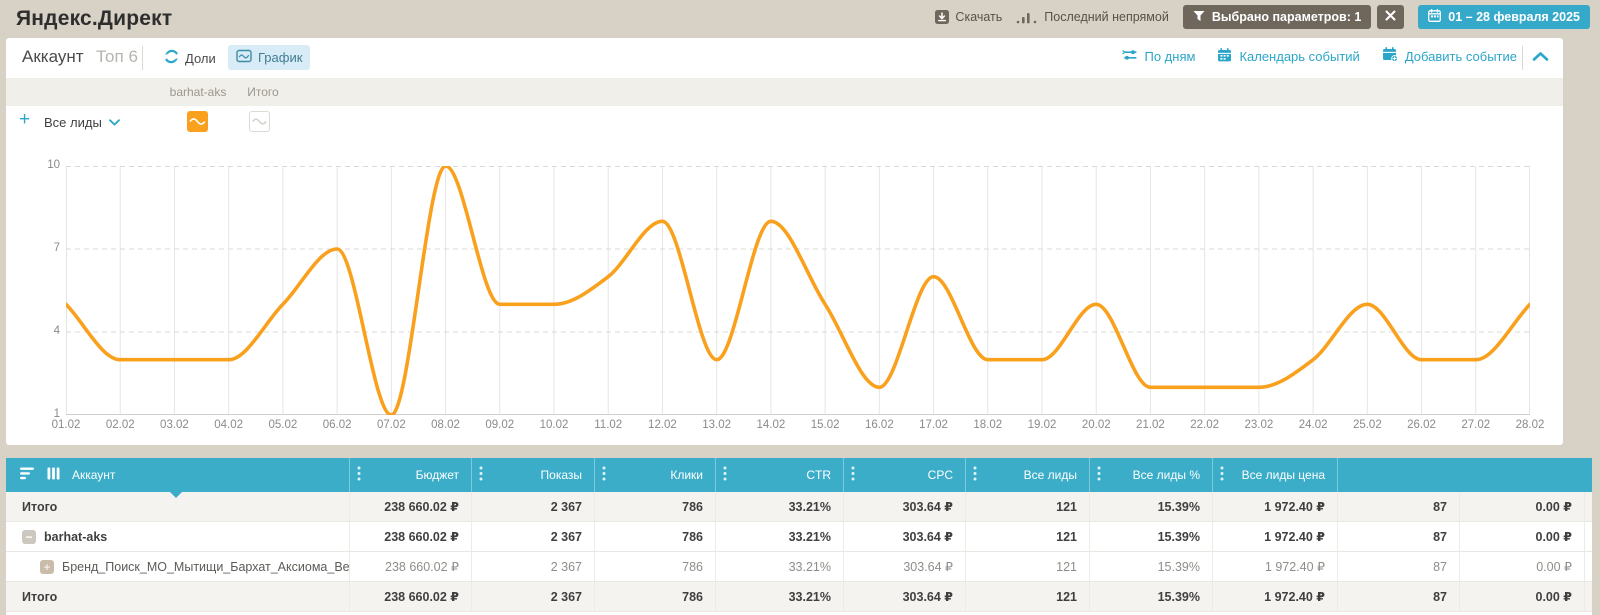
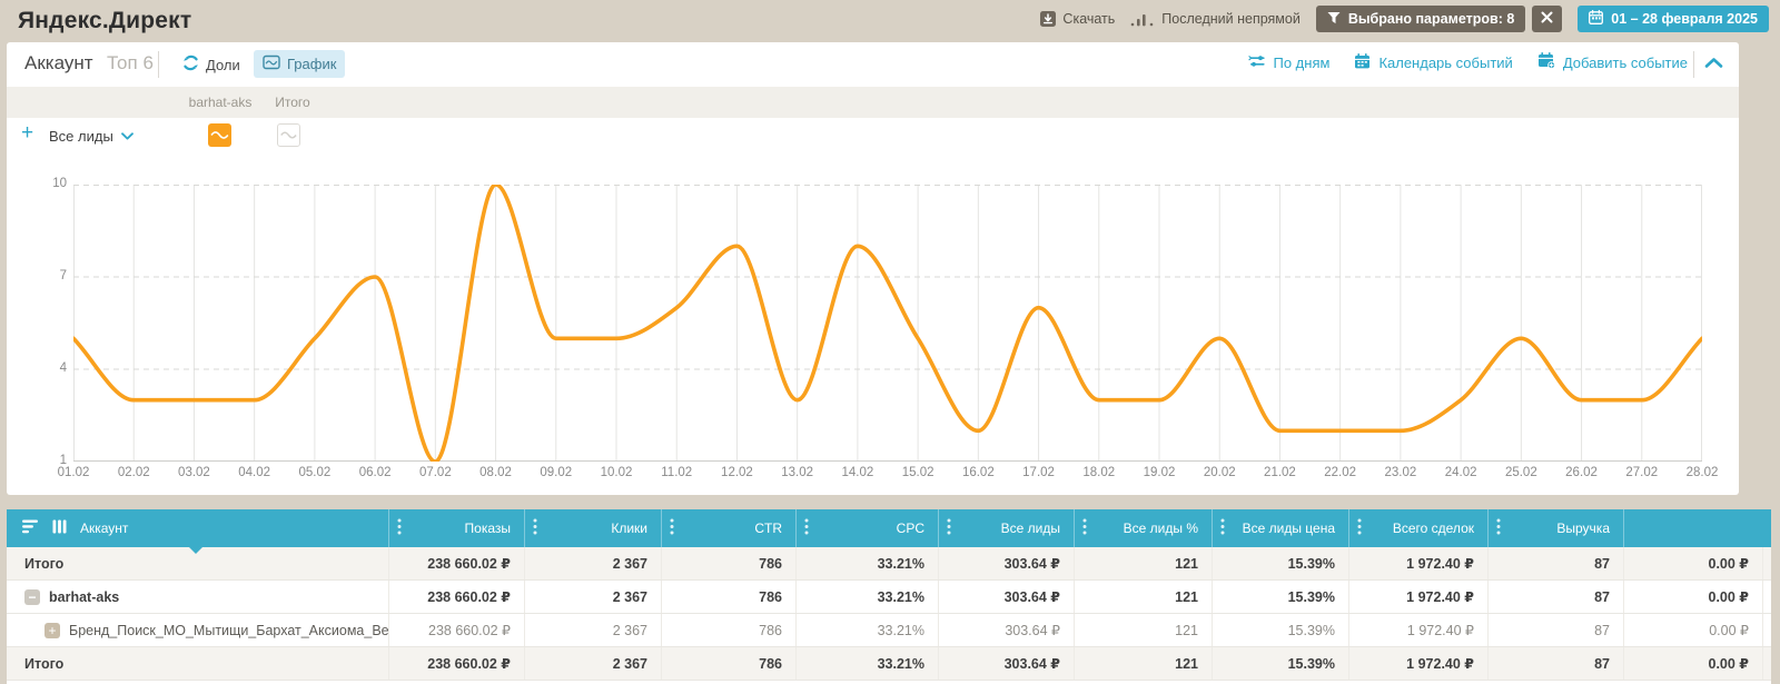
  Яндекс.Директ
  Скачать
  Последний непрямой
- Выбрано параметров: 1
+ Выбрано параметров: 8
  01 – 28 февраля 2025
  Аккаунт
  Топ 6
  Доли
  График
  По дням
  Календарь событий
  Добавить событие
  barhat-aks
  Итого
  +
  Все лиды
  1
  4
  7
  10
  01.02
  02.02
  03.02
  04.02
  05.02
  06.02
  07.02
  08.02
  09.02
  10.02
  11.02
  12.02
  13.02
  14.02
  15.02
  16.02
  17.02
  18.02
  19.02
  20.02
  21.02
  22.02
  23.02
  24.02
  25.02
  26.02
  27.02
  28.02
  Аккаунт
- Бюджет
  Показы
  Клики
  CTR
  CPC
  Все лиды
  Все лиды %
  Все лиды цена
+ Всего сделок
+ Выручка
  Итого
  238 660.02 ₽
  2 367
  786
  33.21%
  303.64 ₽
  121
  15.39%
  1 972.40 ₽
  87
  0.00 ₽
  −
  barhat-aks
  238 660.02 ₽
  2 367
  786
  33.21%
  303.64 ₽
  121
  15.39%
  1 972.40 ₽
  87
  0.00 ₽
  +
  Бренд_Поиск_МО_Мытищи_Бархат_Аксиома_Ве
  238 660.02 ₽
  2 367
  786
  33.21%
  303.64 ₽
  121
  15.39%
  1 972.40 ₽
  87
  0.00 ₽
  Итого
  238 660.02 ₽
  2 367
  786
  33.21%
  303.64 ₽
  121
  15.39%
  1 972.40 ₽
  87
  0.00 ₽
